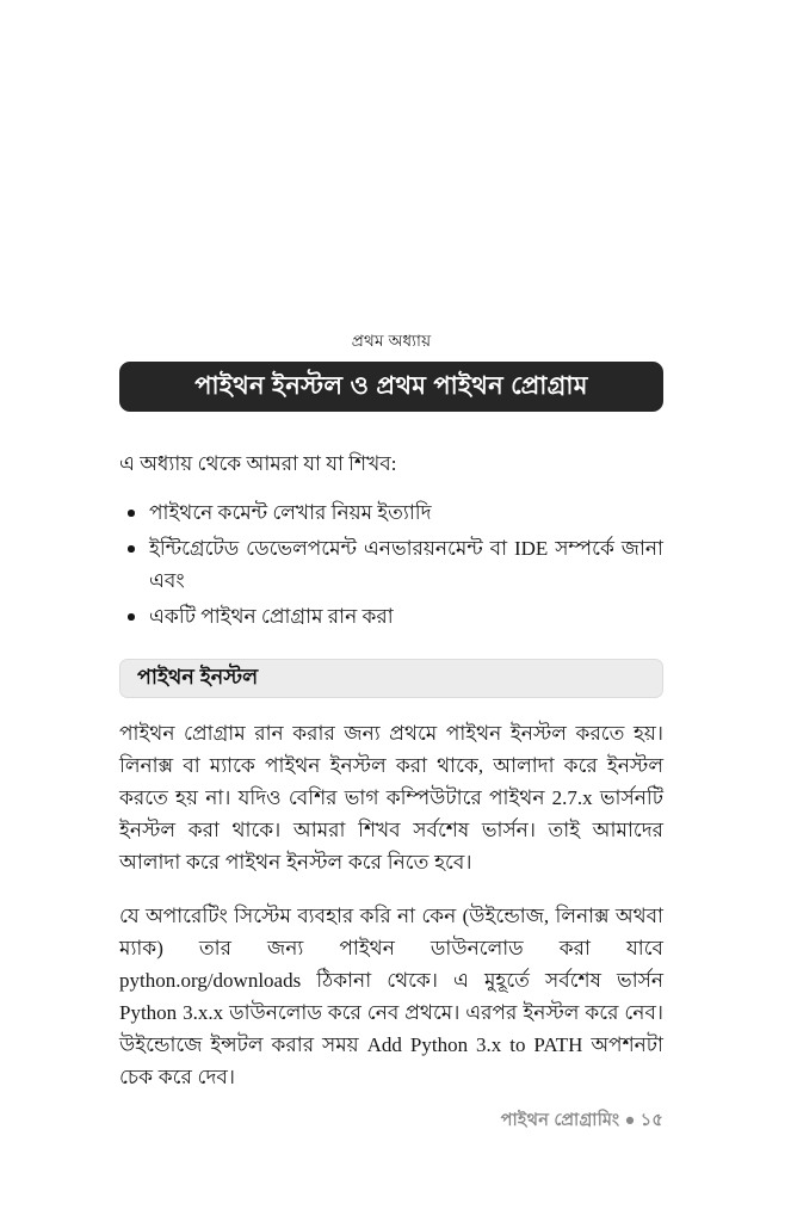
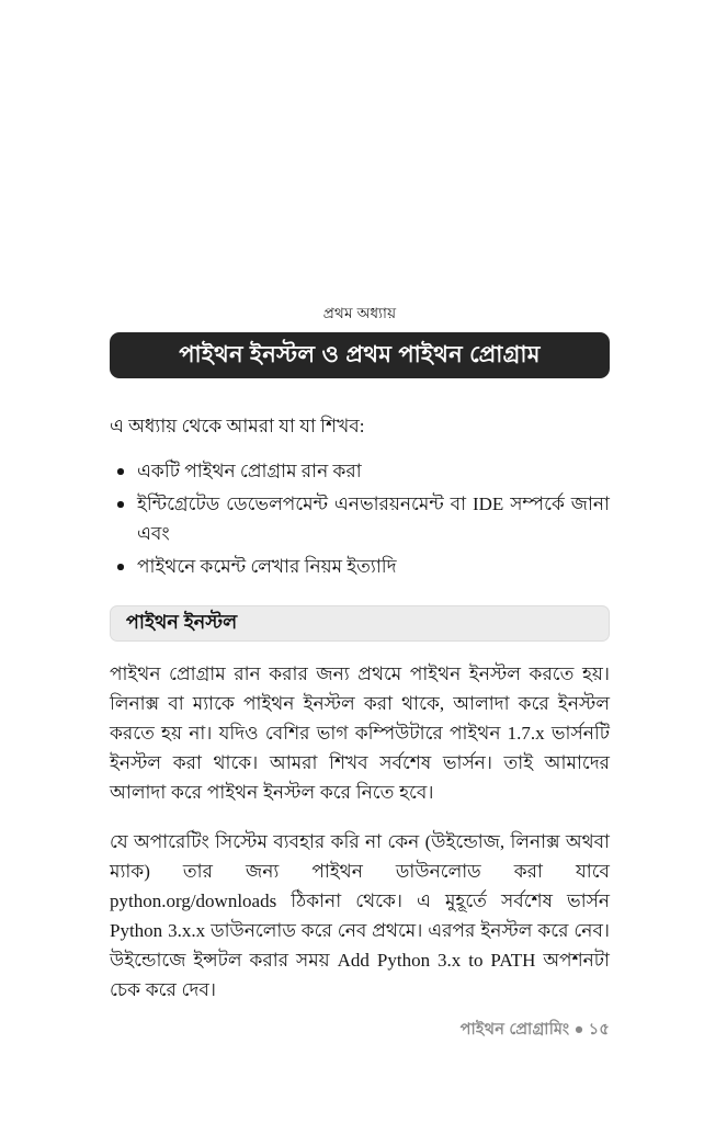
  প্রথম অধ্যায়
  পাইথন ইনস্টল ও প্রথম পাইথন প্রোগ্রাম
  এ অধ্যায় থেকে আমরা যা যা শিখব:
- পাইথনে কমেন্ট লেখার নিয়ম ইত্যাদি
+ একটি পাইথন প্রোগ্রাম রান করা
  ইন্টিগ্রেটেড ডেভেলপমেন্ট এনভারয়নমেন্ট বা IDE সম্পর্কে জানা এবং
- একটি পাইথন প্রোগ্রাম রান করা
+ পাইথনে কমেন্ট লেখার নিয়ম ইত্যাদি
  পাইথন ইনস্টল
- পাইথন প্রোগ্রাম রান করার জন্য প্রথমে পাইথন ইনস্টল করতে হয়। লিনাক্স বা ম্যাকে পাইথন ইনস্টল করা থাকে, আলাদা করে ইনস্টল করতে হয় না। যদিও বেশির ভাগ কম্পিউটারে পাইথন 2.7.x ভার্সনটি ইনস্টল করা থাকে। আমরা শিখব সর্বশেষ ভার্সন। তাই আমাদের আলাদা করে পাইথন ইনস্টল করে নিতে হবে।
+ পাইথন প্রোগ্রাম রান করার জন্য প্রথমে পাইথন ইনস্টল করতে হয়। লিনাক্স বা ম্যাকে পাইথন ইনস্টল করা থাকে, আলাদা করে ইনস্টল করতে হয় না। যদিও বেশির ভাগ কম্পিউটারে পাইথন 1.7.x ভার্সনটি ইনস্টল করা থাকে। আমরা শিখব সর্বশেষ ভার্সন। তাই আমাদের আলাদা করে পাইথন ইনস্টল করে নিতে হবে।
  যে অপারেটিং সিস্টেম ব্যবহার করি না কেন (উইন্ডোজ, লিনাক্স অথবা ম্যাক) তার জন্য পাইথন ডাউনলোড করা যাবে python.org/downloads ঠিকানা থেকে। এ মুহূর্তে সর্বশেষ ভার্সন Python 3.x.x ডাউনলোড করে নেব প্রথমে। এরপর ইনস্টল করে নেব। উইন্ডোজে ইন্সটল করার সময় Add Python 3.x to PATH অপশনটা চেক করে দেব।
  পাইথন প্রোগ্রামিং ● ১৫
